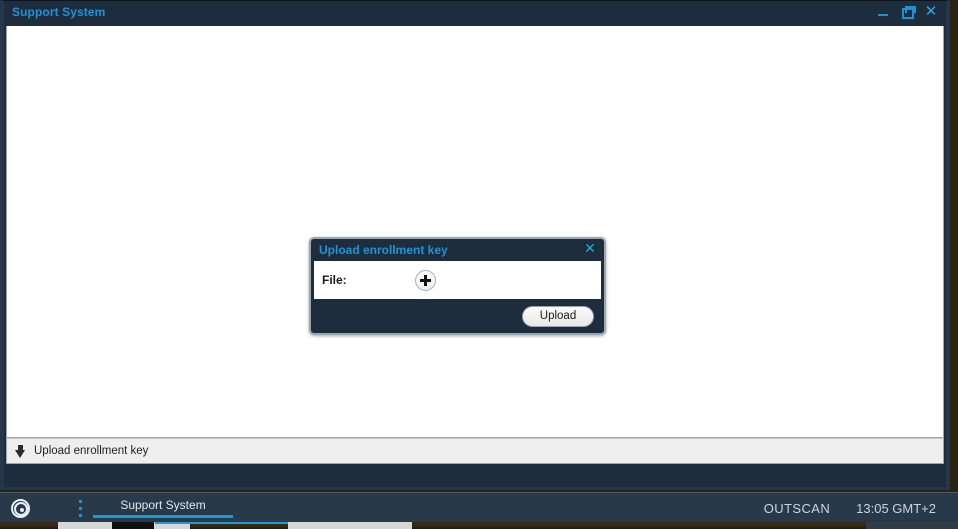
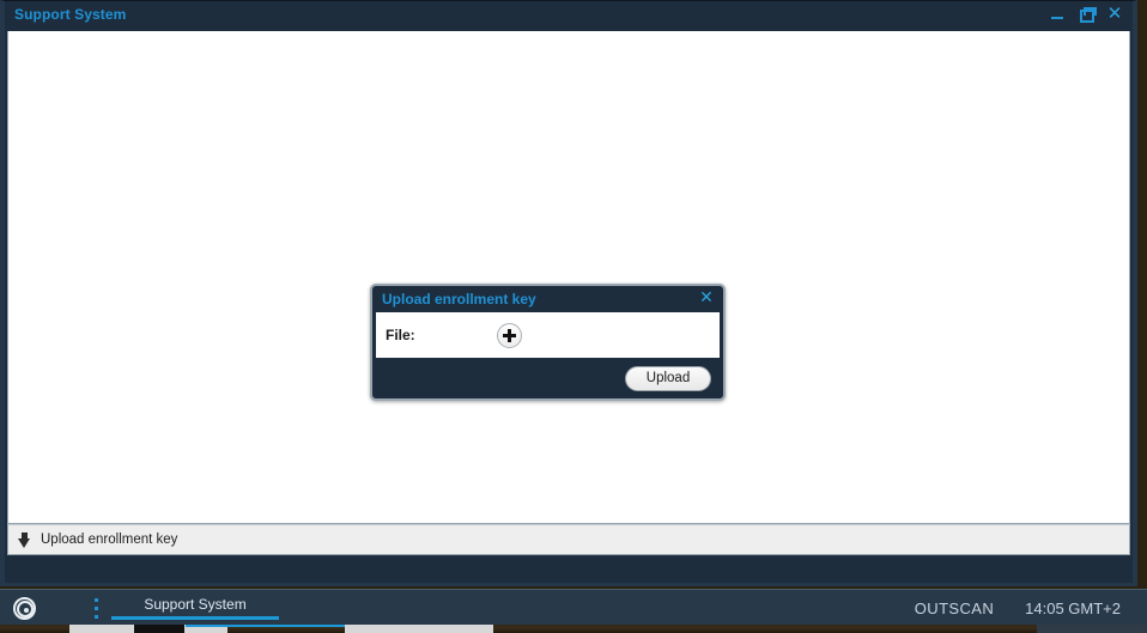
  Support System
  ✕
  Upload enrollment key
  ✕
  File:
  Upload
  Upload enrollment key
  Support System
  OUTSCAN
- 13:05 GMT+2
+ 14:05 GMT+2
